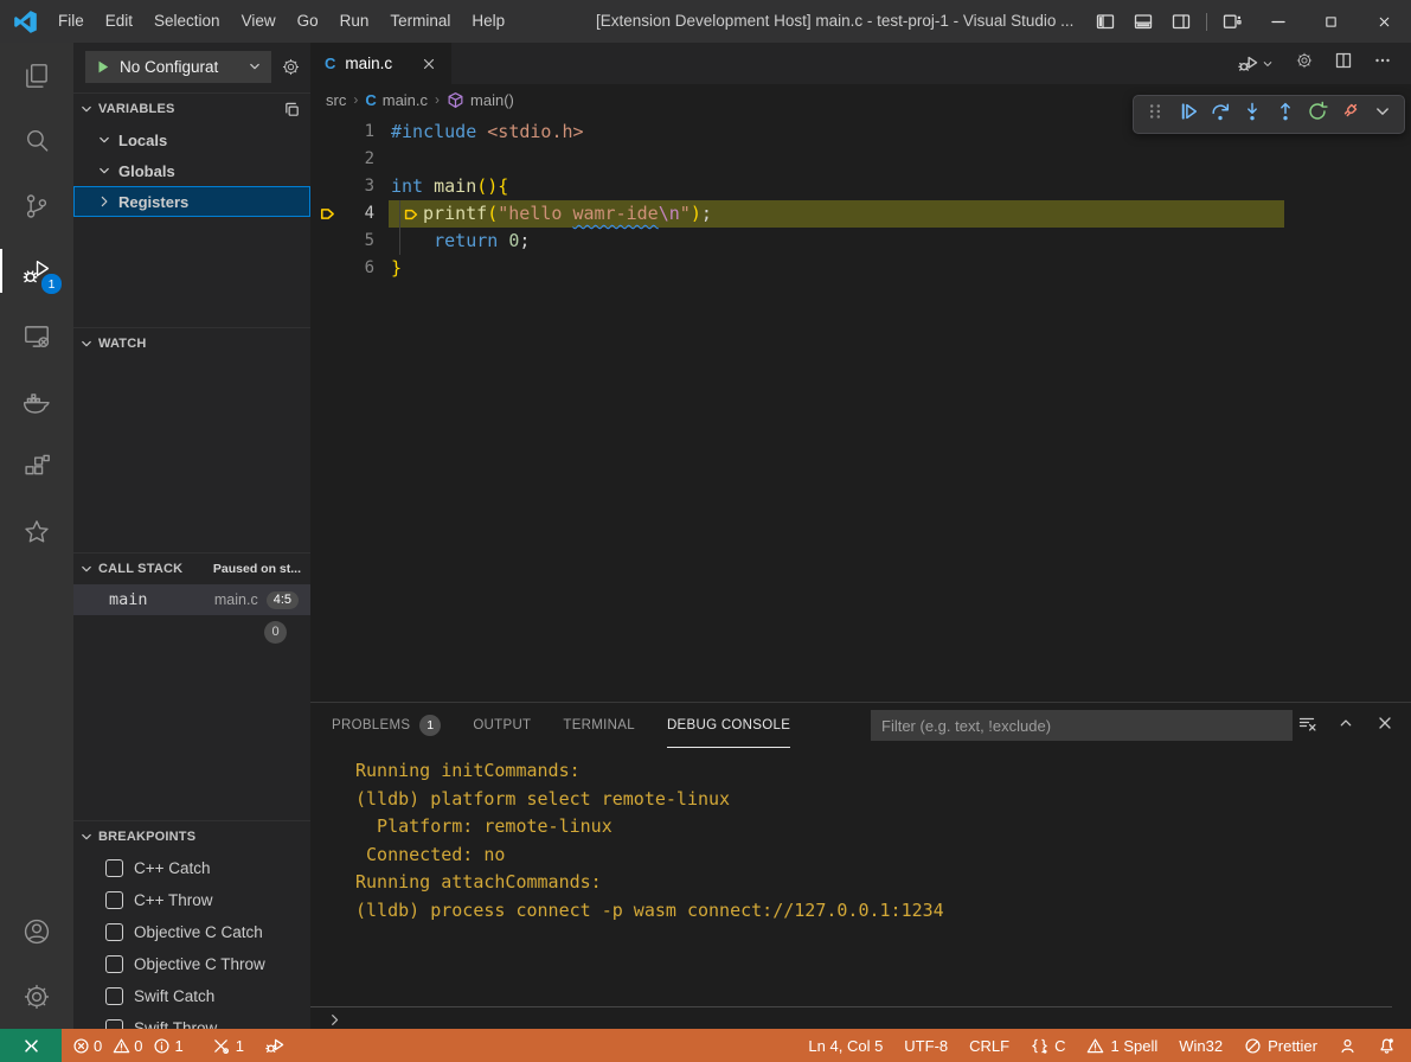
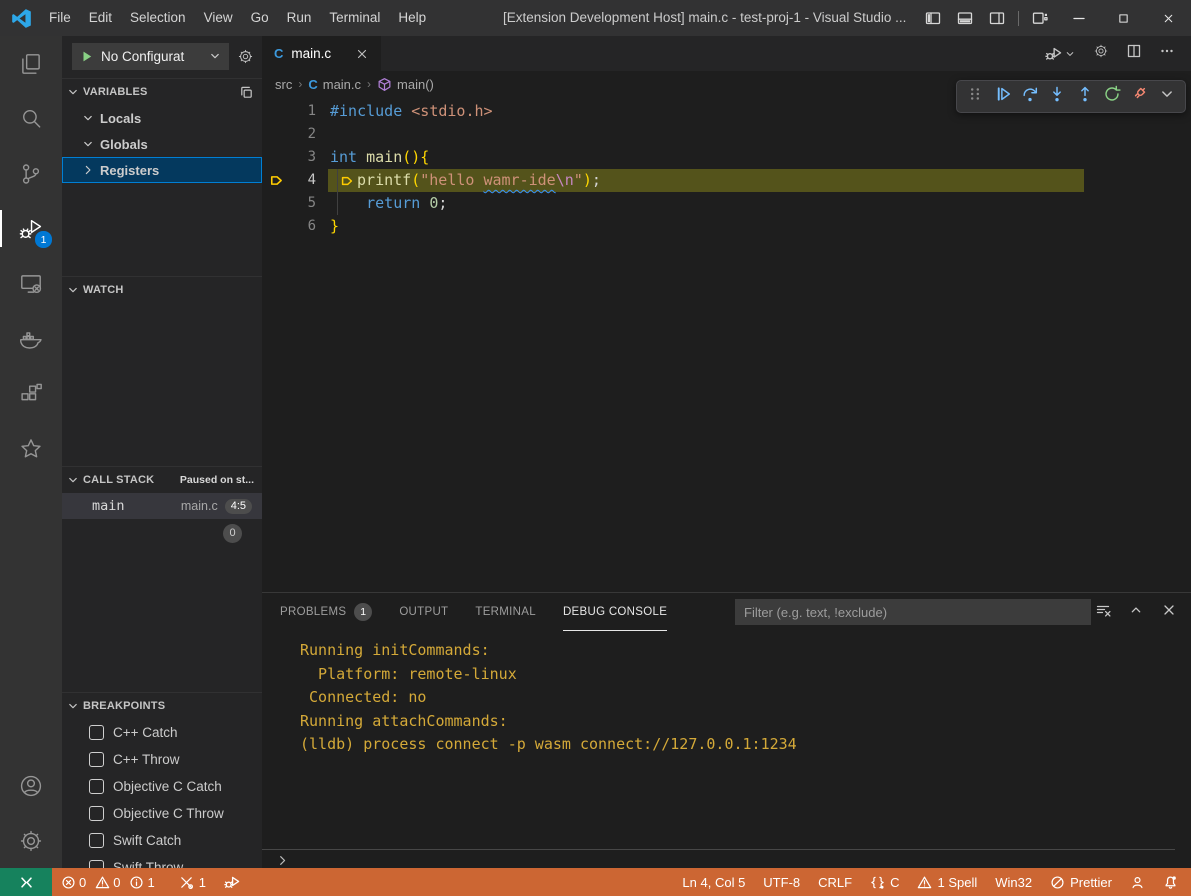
  File Edit Selection View Go Run Terminal Help
  [Extension Development Host] main.c - test-proj-1 - Visual Studio ...
  1
  No Configurat
  VARIABLES
  Locals
  Globals
  Registers
  WATCH
  CALL STACK
  Paused on st...
  main
  main.c
  4:5
  0
  BREAKPOINTS
  C++ Catch
  C++ Throw
  Objective C Catch
  Objective C Throw
  Swift Catch
  C
  main.c
  src
  ›
  C
  main.c
  ›
  main()
  1
  #include
  <stdio.h>
  2
  3
  int
  main
  (){
  4
  printf
  (
  "hello
  wamr-ide
  \n
  "
  )
  ;
  5
  return
  0
  ;
  6
  }
  PROBLEMS
  1
  OUTPUT
  TERMINAL
  DEBUG CONSOLE
  Filter (e.g. text, !exclude)
  Running initCommands:
- (lldb) platform select remote-linux
  Platform: remote-linux
  Connected: no
  Running attachCommands:
  (lldb) process connect -p wasm connect://127.0.0.1:1234
  0
  0
  1
  1
  Ln 4, Col 5
  UTF-8
  CRLF
  C
  1 Spell
  Win32
  Prettier
